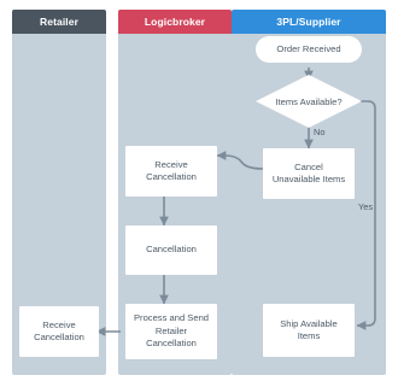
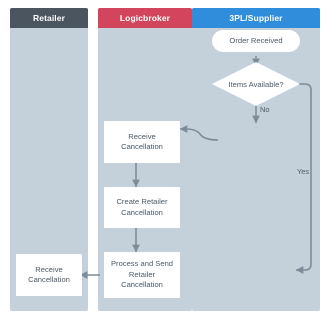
  Retailer
  Logicbroker
  3PL/Supplier
  Order Received
  Items Available?
- Cancel
- Unavailable Items
- Ship Available
- Items
  Receive
  Cancellation
+ Create Retailer
  Cancellation
  Process and Send
  Retailer
  Cancellation
  Receive
  Cancellation
  No
  Yes
